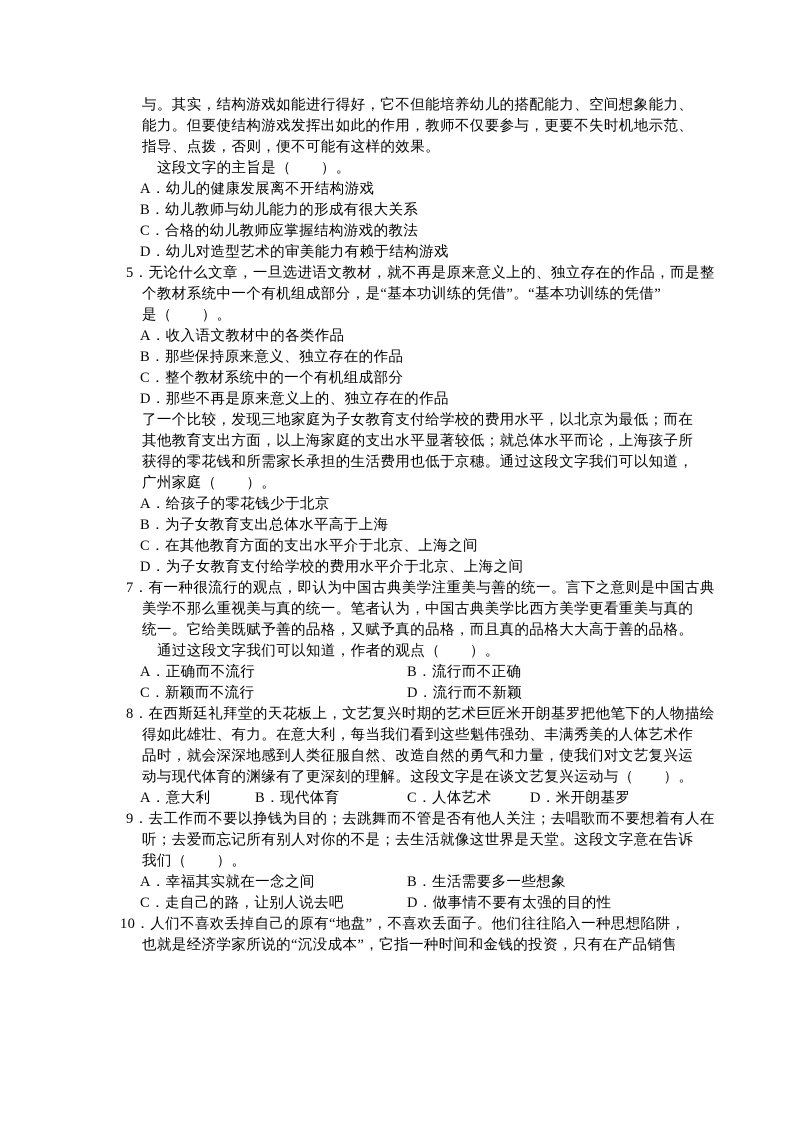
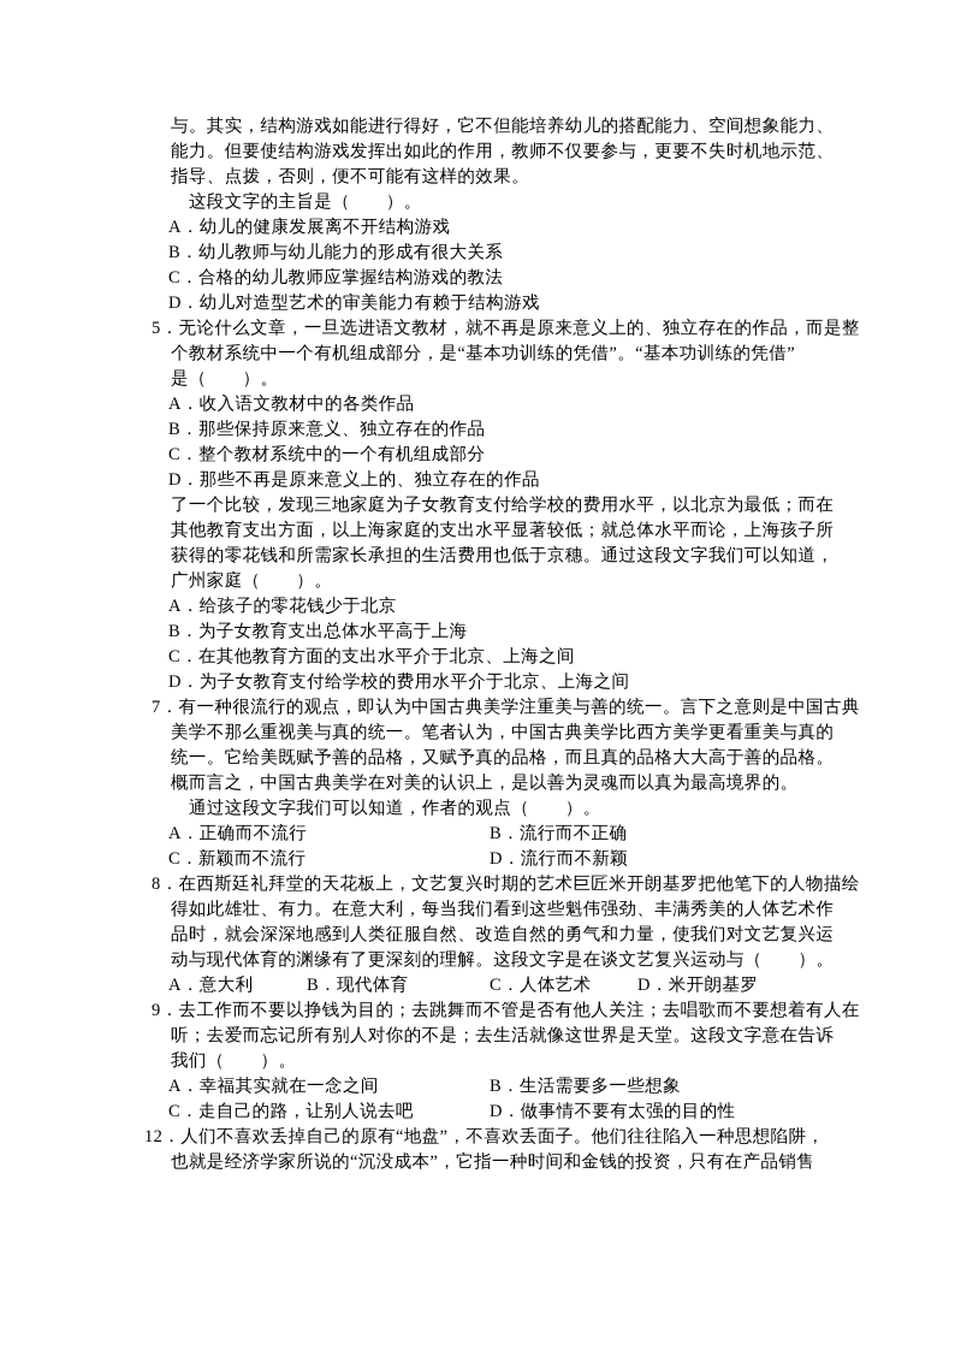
  与。其实，结构游戏如能进行得好，它不但能培养幼儿的搭配能力、空间想象能力、
  能力。但要使结构游戏发挥出如此的作用，教师不仅要参与，更要不失时机地示范、
  指导、点拨，否则，便不可能有这样的效果。
  这段文字的主旨是（ ）。
  A．幼儿的健康发展离不开结构游戏
  B．幼儿教师与幼儿能力的形成有很大关系
  C．合格的幼儿教师应掌握结构游戏的教法
  D．幼儿对造型艺术的审美能力有赖于结构游戏
  5．无论什么文章，一旦选进语文教材，就不再是原来意义上的、独立存在的作品，而是整
  个教材系统中一个有机组成部分，是“基本功训练的凭借”。“基本功训练的凭借”
  是（ ）。
  A．收入语文教材中的各类作品
  B．那些保持原来意义、独立存在的作品
  C．整个教材系统中的一个有机组成部分
  D．那些不再是原来意义上的、独立存在的作品
  了一个比较，发现三地家庭为子女教育支付给学校的费用水平，以北京为最低；而在
  其他教育支出方面，以上海家庭的支出水平显著较低；就总体水平而论，上海孩子所
  获得的零花钱和所需家长承担的生活费用也低于京穗。通过这段文字我们可以知道，
  广州家庭（ ）。
  A．给孩子的零花钱少于北京
  B．为子女教育支出总体水平高于上海
  C．在其他教育方面的支出水平介于北京、上海之间
  D．为子女教育支付给学校的费用水平介于北京、上海之间
  7．有一种很流行的观点，即认为中国古典美学注重美与善的统一。言下之意则是中国古典
  美学不那么重视美与真的统一。笔者认为，中国古典美学比西方美学更看重美与真的
  统一。它给美既赋予善的品格，又赋予真的品格，而且真的品格大大高于善的品格。
+ 概而言之，中国古典美学在对美的认识上，是以善为灵魂而以真为最高境界的。
  通过这段文字我们可以知道，作者的观点（ ）。
  A．正确而不流行
  B．流行而不正确
  C．新颖而不流行
  D．流行而不新颖
  8．在西斯廷礼拜堂的天花板上，文艺复兴时期的艺术巨匠米开朗基罗把他笔下的人物描绘
  得如此雄壮、有力。在意大利，每当我们看到这些魁伟强劲、丰满秀美的人体艺术作
  品时，就会深深地感到人类征服自然、改造自然的勇气和力量，使我们对文艺复兴运
  动与现代体育的渊缘有了更深刻的理解。这段文字是在谈文艺复兴运动与（ ）。
  A．意大利
  B．现代体育
  C．人体艺术
  D．米开朗基罗
  9．去工作而不要以挣钱为目的；去跳舞而不管是否有他人关注；去唱歌而不要想着有人在
  听；去爱而忘记所有别人对你的不是；去生活就像这世界是天堂。这段文字意在告诉
  我们（ ）。
  A．幸福其实就在一念之间
  B．生活需要多一些想象
  C．走自己的路，让别人说去吧
  D．做事情不要有太强的目的性
- 10．人们不喜欢丢掉自己的原有“地盘”，不喜欢丢面子。他们往往陷入一种思想陷阱，
+ 12．人们不喜欢丢掉自己的原有“地盘”，不喜欢丢面子。他们往往陷入一种思想陷阱，
  也就是经济学家所说的“沉没成本”，它指一种时间和金钱的投资，只有在产品销售
